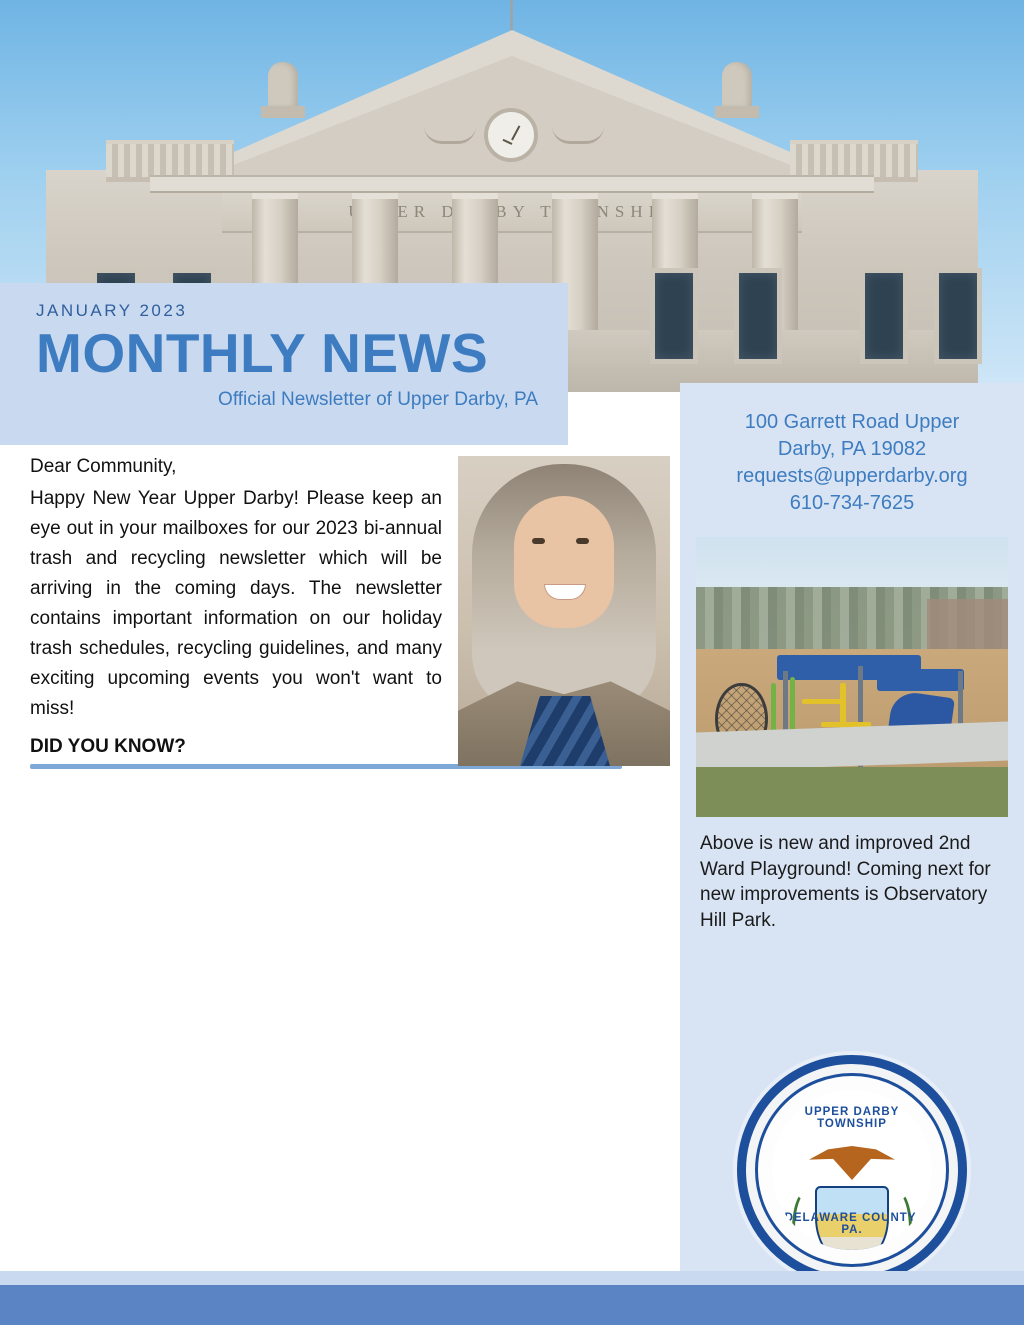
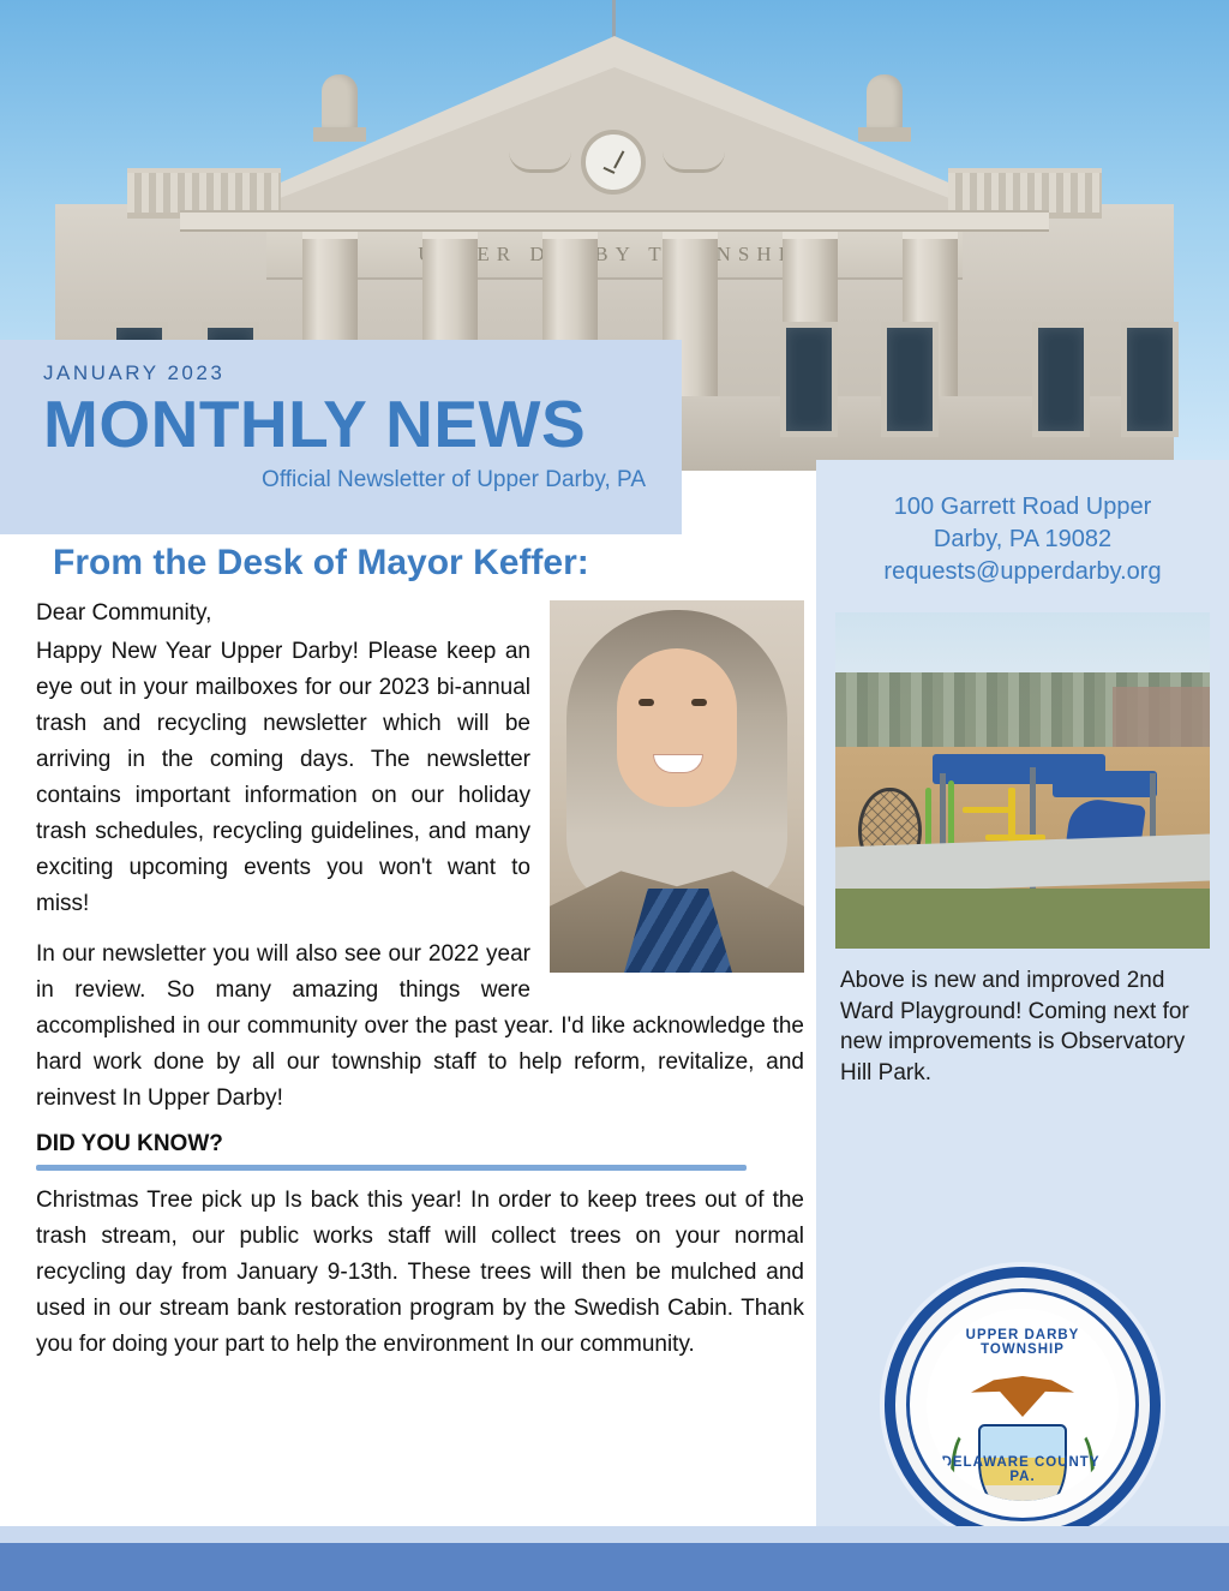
  JANUARY 2023
  MONTHLY NEWS
  Official Newsletter of Upper Darby, PA
  100 Garrett Road Upper
  Darby, PA 19082
  requests@upperdarby.org
- 610-734-7625
  Above is new and improved 2nd Ward Playground! Coming next for new improvements is Observatory Hill Park.
  UPPER DARBY TOWNSHIP
  DELAWARE COUNTY, PA.
+ From the Desk of Mayor Keffer:
  Dear Community,
  Happy New Year Upper Darby! Please keep an eye out in your mailboxes for our 2023 bi-annual trash and recycling newsletter which will be arriving in the coming days. The newsletter contains important information on our holiday trash schedules, recycling guidelines, and many exciting upcoming events you won't want to miss!
+ In our newsletter you will also see our 2022 year in review. So many amazing things were accomplished in our community over the past year. I'd like acknowledge the hard work done by all our township staff to help reform, revitalize, and reinvest In Upper Darby!
  DID YOU KNOW?
+ Christmas Tree pick up Is back this year! In order to keep trees out of the trash stream, our public works staff will collect trees on your normal recycling day from January 9-13th. These trees will then be mulched and used in our stream bank restoration program by the Swedish Cabin. Thank you for doing your part to help the environment In our community.
